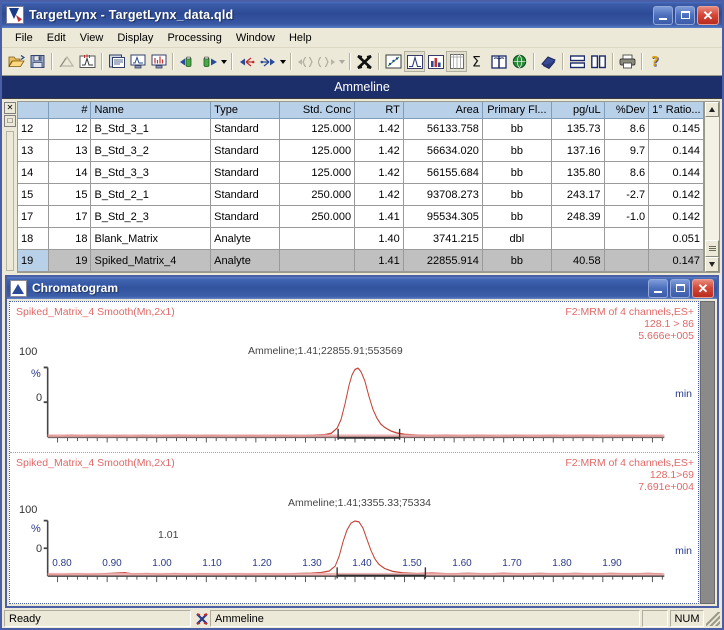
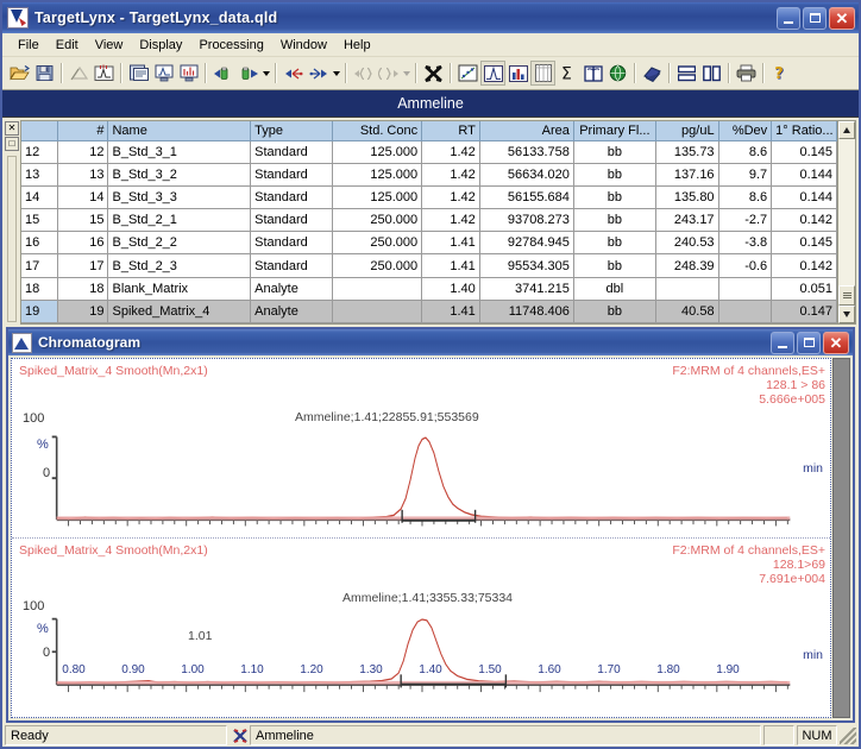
  TargetLynx - TargetLynx_data.qld
  ✕
  File
  Edit
  View
  Display
  Processing
  Window
  Help
  Σ
  ?
  Ammeline
  ✕
  □
  	#	Name	Type	Std. Conc	RT	Area	Primary Fl...	pg/uL	%Dev	1° Ratio...
  12	12	B_Std_3_1	Standard	125.000	1.42	56133.758	bb	135.73	8.6	0.145
  13	13	B_Std_3_2	Standard	125.000	1.42	56634.020	bb	137.16	9.7	0.144
  14	14	B_Std_3_3	Standard	125.000	1.42	56155.684	bb	135.80	8.6	0.144
  15	15	B_Std_2_1	Standard	250.000	1.42	93708.273	bb	243.17	-2.7	0.142
+ 16	16	B_Std_2_2	Standard	250.000	1.41	92784.945	bb	240.53	-3.8	0.145
- 17	17	B_Std_2_3	Standard	250.000	1.41	95534.305	bb	248.39	-1.0	0.142
+ 17	17	B_Std_2_3	Standard	250.000	1.41	95534.305	bb	248.39	-0.6	0.142
  18	18	Blank_Matrix	Analyte		1.40	3741.215	dbl			0.051
- 19	19	Spiked_Matrix_4	Analyte		1.41	22855.914	bb	40.58		0.147
+ 19	19	Spiked_Matrix_4	Analyte		1.41	11748.406	bb	40.58		0.147
  Chromatogram
  ✕
  Spiked_Matrix_4 Smooth(Mn,2x1)
  F2:MRM of 4 channels,ES+
  128.1 > 86
  5.666e+005
  Ammeline;1.41;22855.91;553569
  100
  %
  0
  min
  Spiked_Matrix_4 Smooth(Mn,2x1)
  F2:MRM of 4 channels,ES+
  128.1>69
  7.691e+004
  Ammeline;1.41;3355.33;75334
  1.01
  100
  %
  0
  min
  0.80
  0.90
  1.00
  1.10
  1.20
  1.30
  1.40
  1.50
  1.60
  1.70
  1.80
  1.90
  Ready
  Ammeline
  NUM
